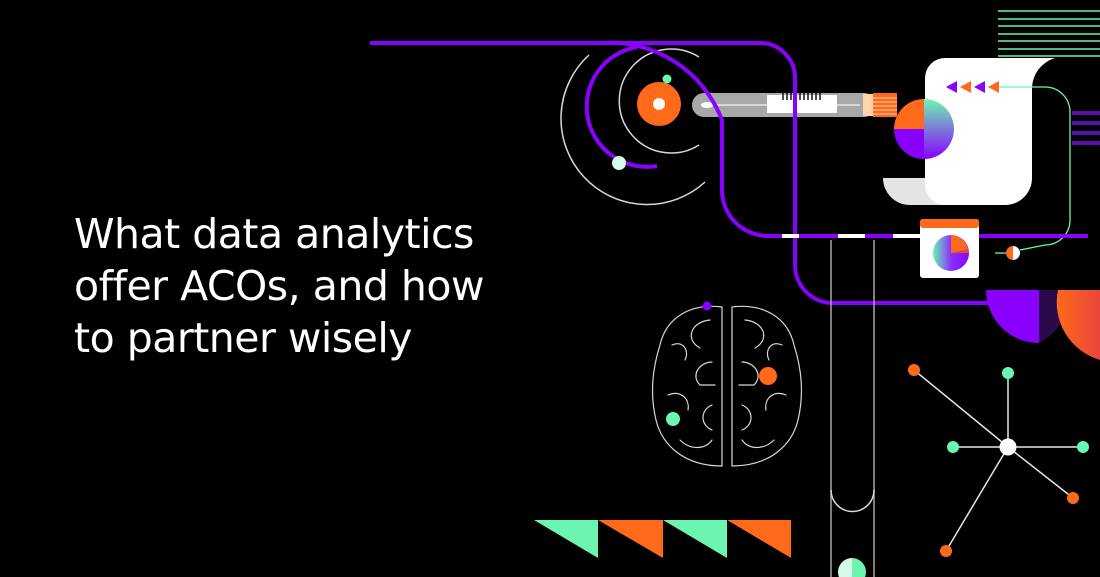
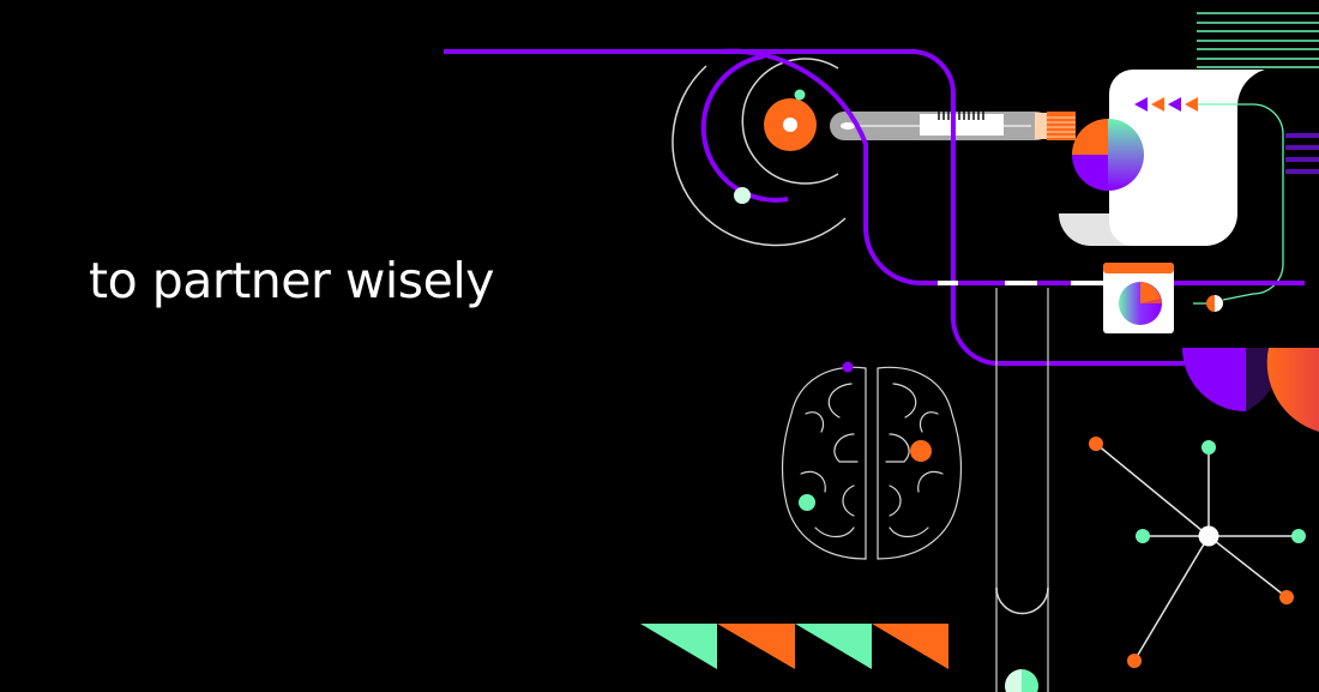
- What data analytics
- offer ACOs, and how
  to partner wisely
